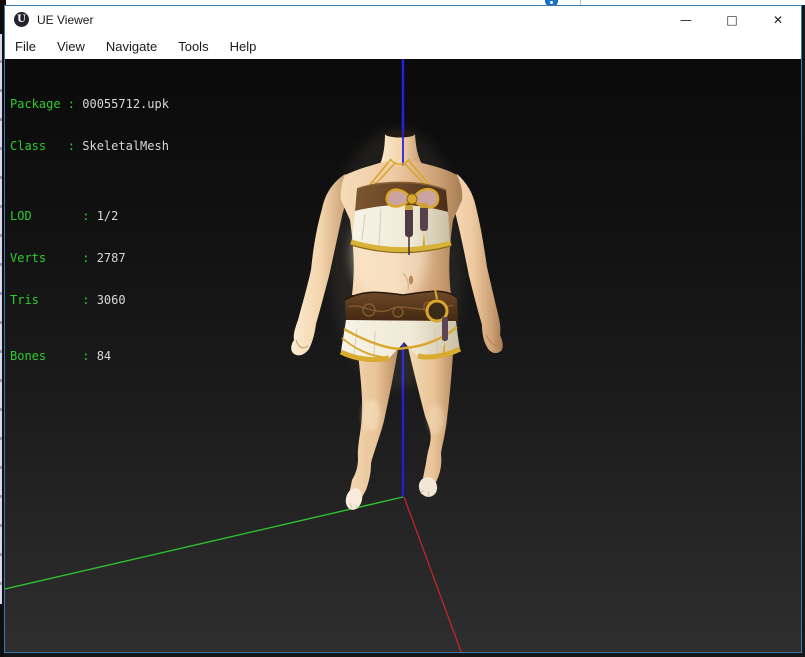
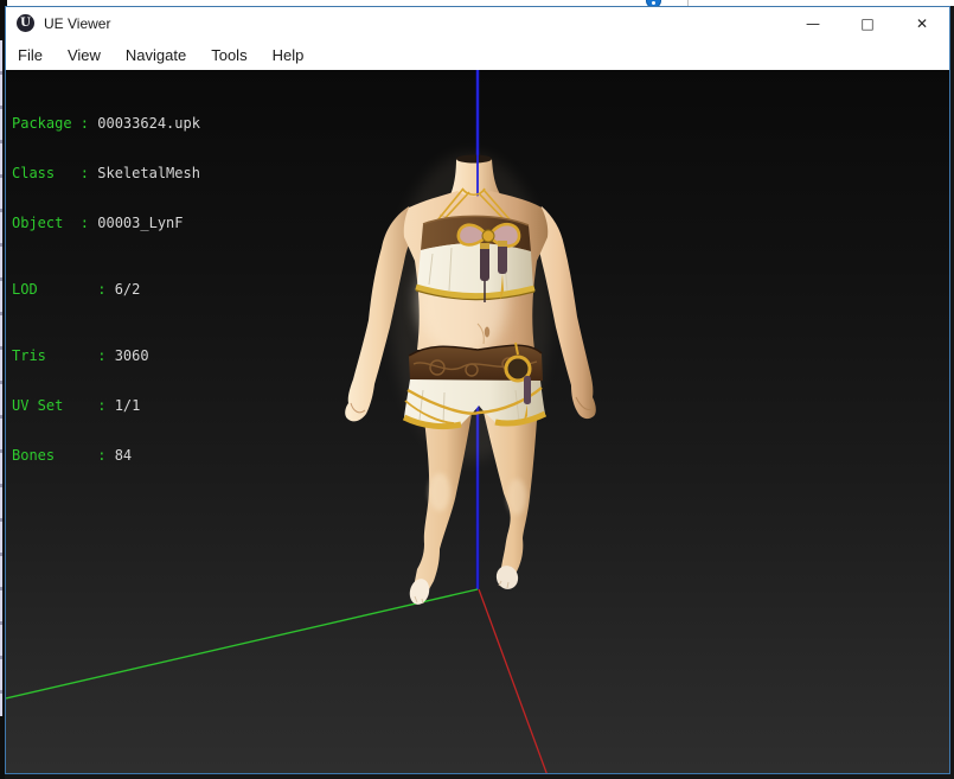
  U
  UE Viewer
  —
  □
  ✕
  File
  View
  Navigate
  Tools
  Help
- Package : 00055712.upk
+ Package : 00033624.upk
  Class : SkeletalMesh
+ Object : 00003_LynF
- LOD : 1/2
+ LOD : 6/2
- Verts : 2787
  Tris : 3060
+ UV Set : 1/1
  Bones : 84
